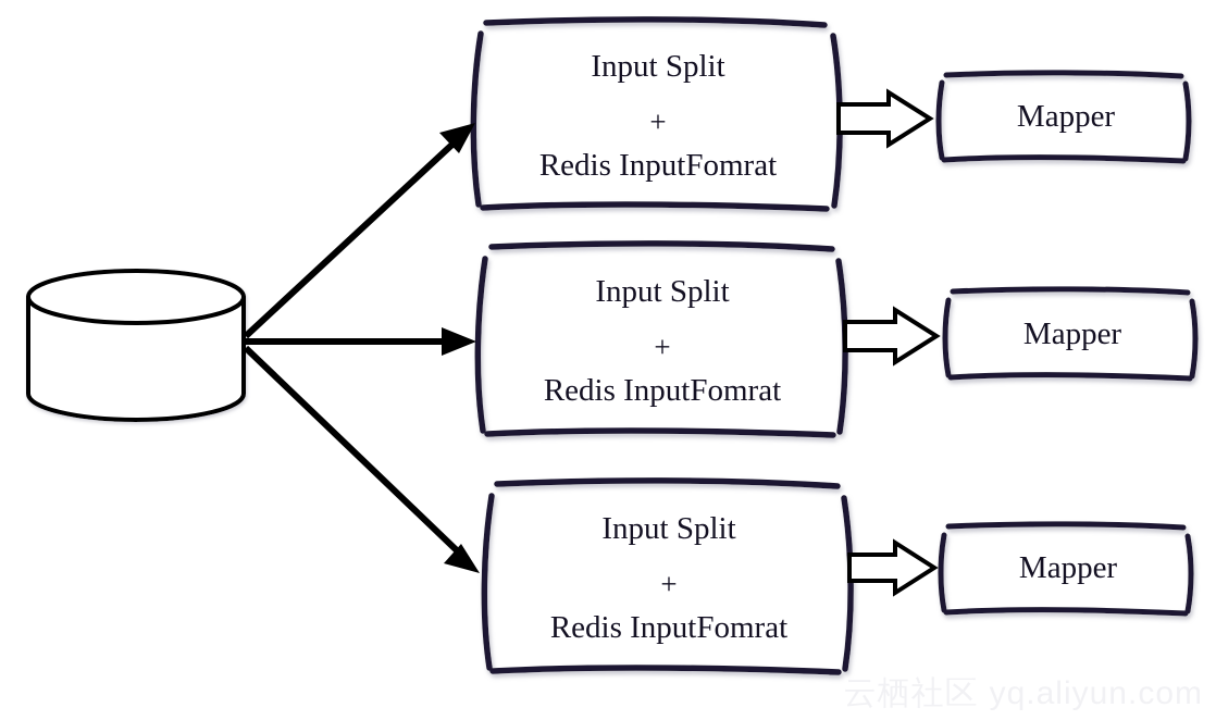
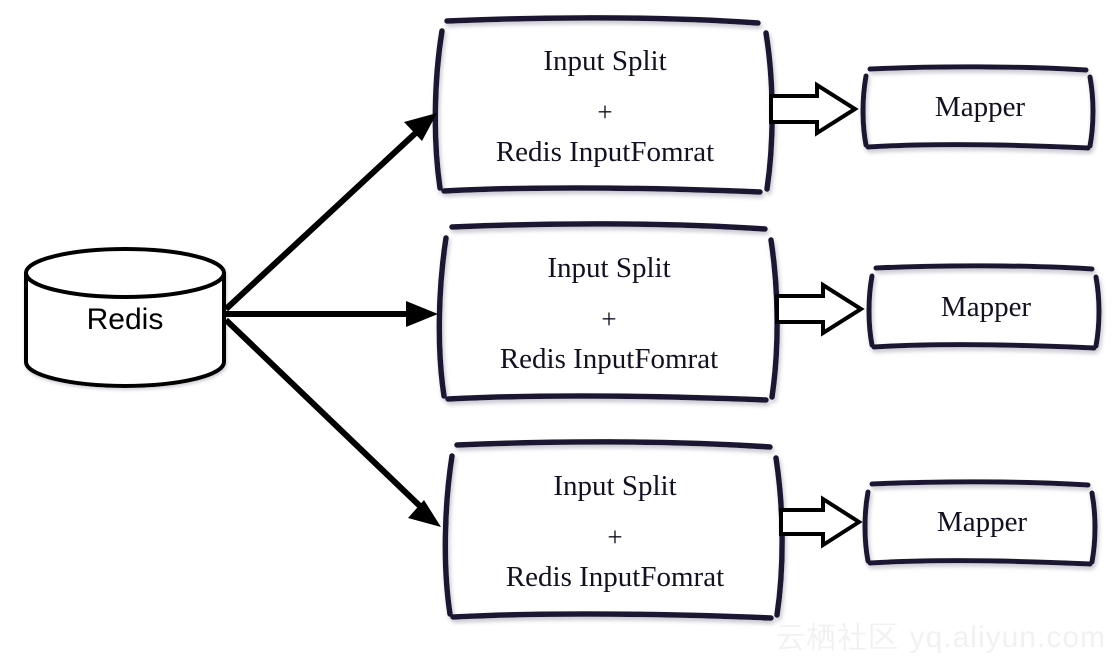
+ Redis
  Input Split
  +
  Redis InputFomrat
  Input Split
  +
  Redis InputFomrat
  Input Split
  +
  Redis InputFomrat
  Mapper
  Mapper
  Mapper
